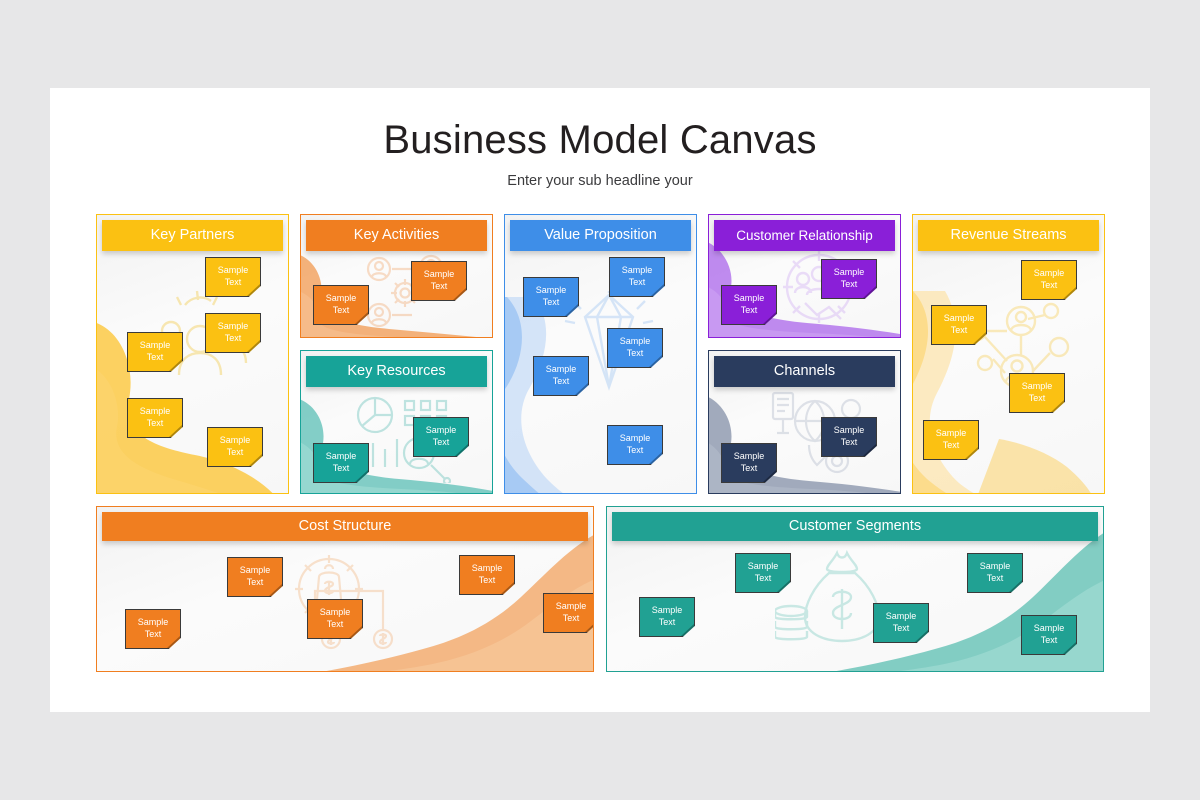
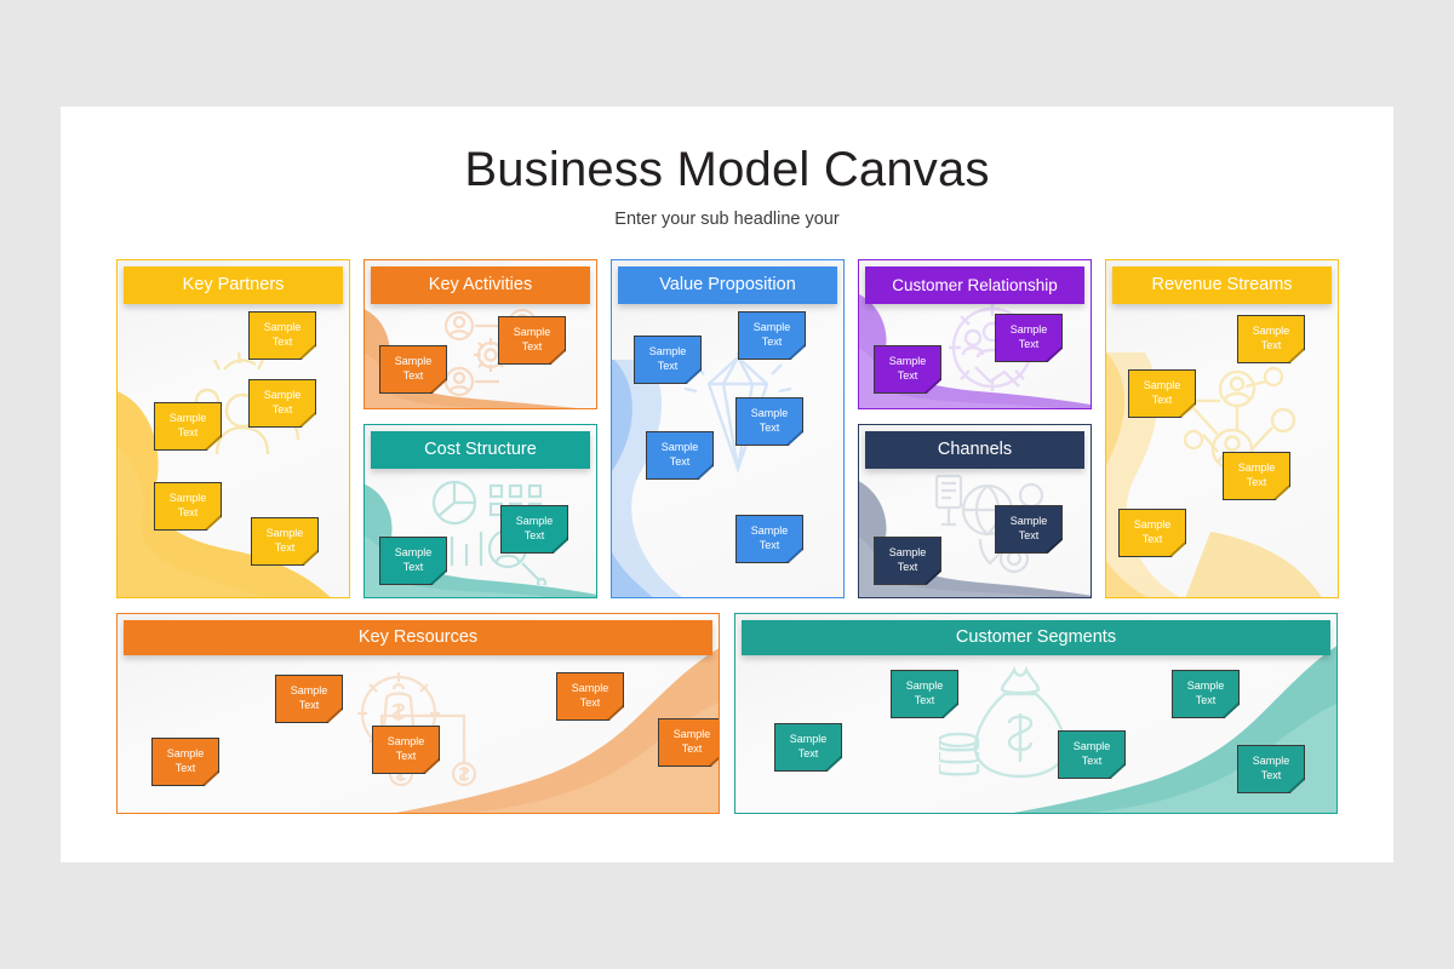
  Business Model Canvas
  Enter your sub headline your
  Sample
  Text
  Sample
  Text
  Sample
  Text
  Sample
  Text
  Sample
  Text
  Key Partners
  Sample
  Text
  Sample
  Text
  Key Activities
  Sample
  Text
  Sample
  Text
- Key Resources
+ Cost Structure
  Sample
  Text
  Sample
  Text
  Sample
  Text
  Sample
  Text
  Sample
  Text
  Value Proposition
  Sample
  Text
  Sample
  Text
  Customer Relationship
  Sample
  Text
  Sample
  Text
  Channels
  Sample
  Text
  Sample
  Text
  Sample
  Text
  Sample
  Text
  Revenue Streams
  Sample
  Text
  Sample
  Text
  Sample
  Text
  Sample
  Text
  Sample
  Text
- Cost Structure
+ Key Resources
  Sample
  Text
  Sample
  Text
  Sample
  Text
  Sample
  Text
  Sample
  Text
  Customer Segments
